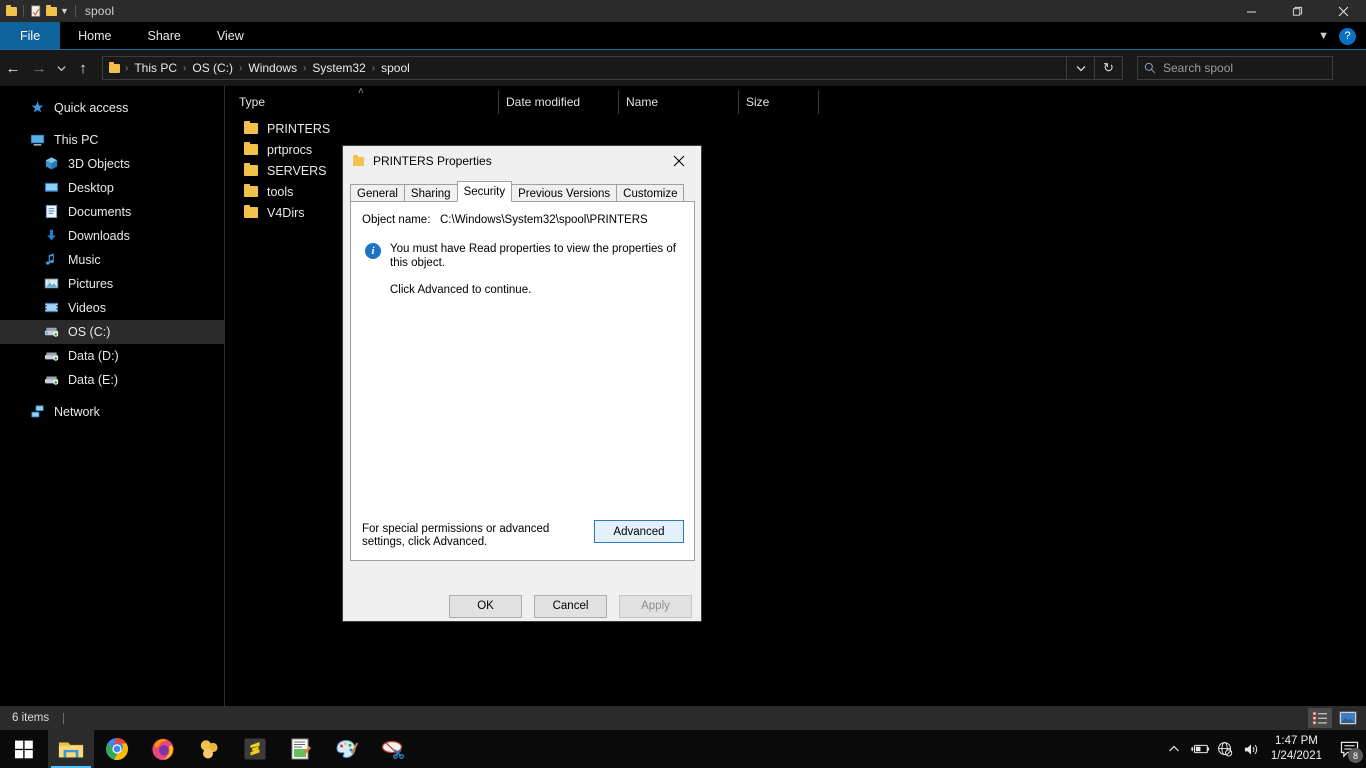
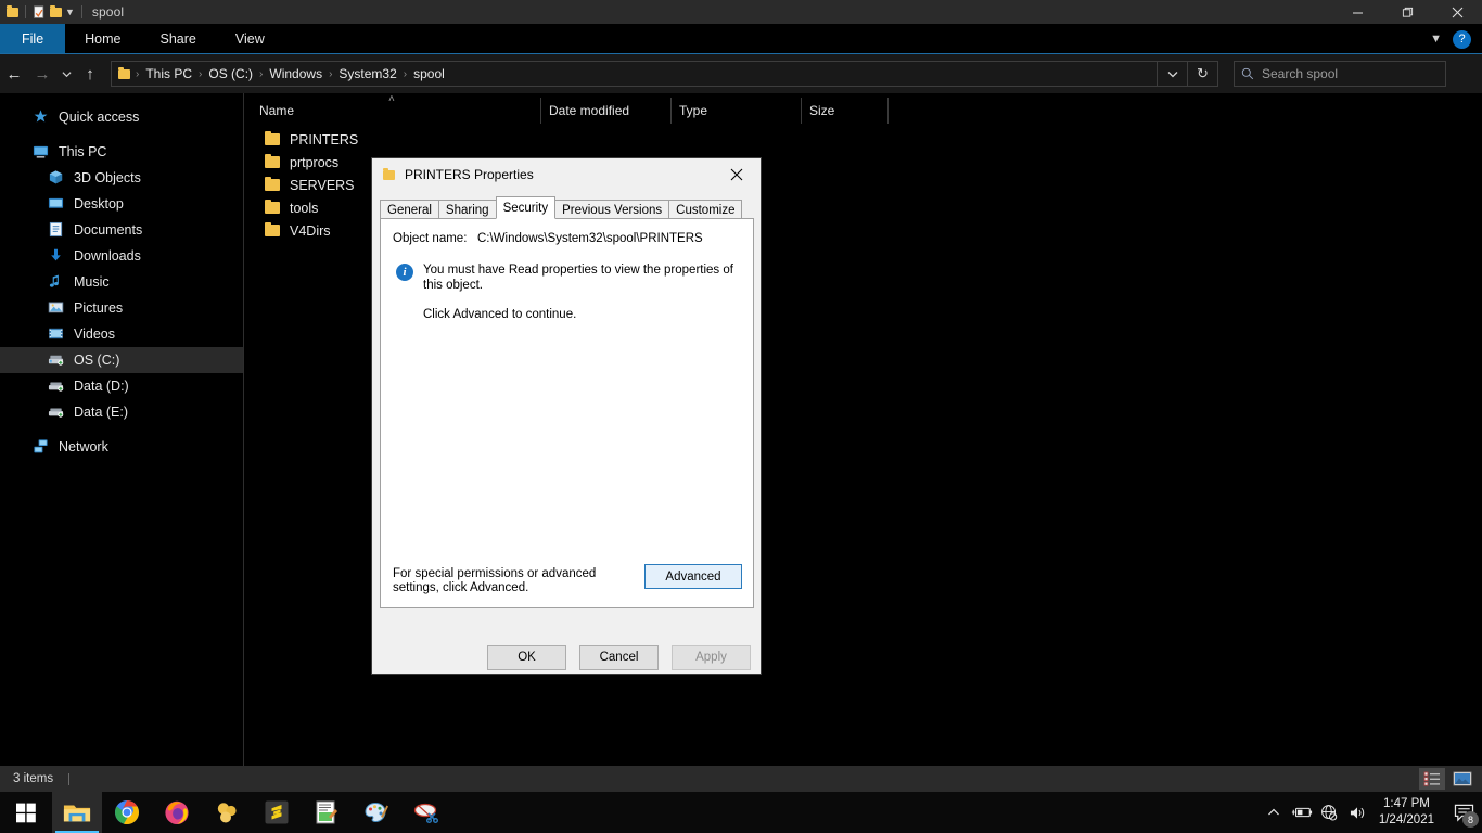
  ▼
  spool
  File
  Home
  Share
  View
  ▼
  ?
  ←
  →
  ↑
  ›
  This PC
  ›
  OS (C:)
  ›
  Windows
  ›
  System32
  ›
  spool
  ↻
  Search spool
  Quick access
  This PC
  3D Objects
  Desktop
  Documents
  Downloads
  Music
  Pictures
  Videos
  OS (C:)
  Data (D:)
  Data (E:)
  Network
- Type
+ Name
  ˄
  Date modified
- Name
+ Type
  Size
  PRINTERS
  prtprocs
  SERVERS
  tools
  V4Dirs
- 6 items
+ 3 items
  PRINTERS Properties
  General
  Sharing
  Security
  Previous Versions
  Customize
  Object name:
  C:\Windows\System32\spool\PRINTERS
  i
  You must have Read properties to view the properties of this object.
  Click Advanced to continue.
  For special permissions or advanced settings, click Advanced.
  Advanced
  OK
  Cancel
  Apply
  1:47 PM
  1/24/2021
  8
